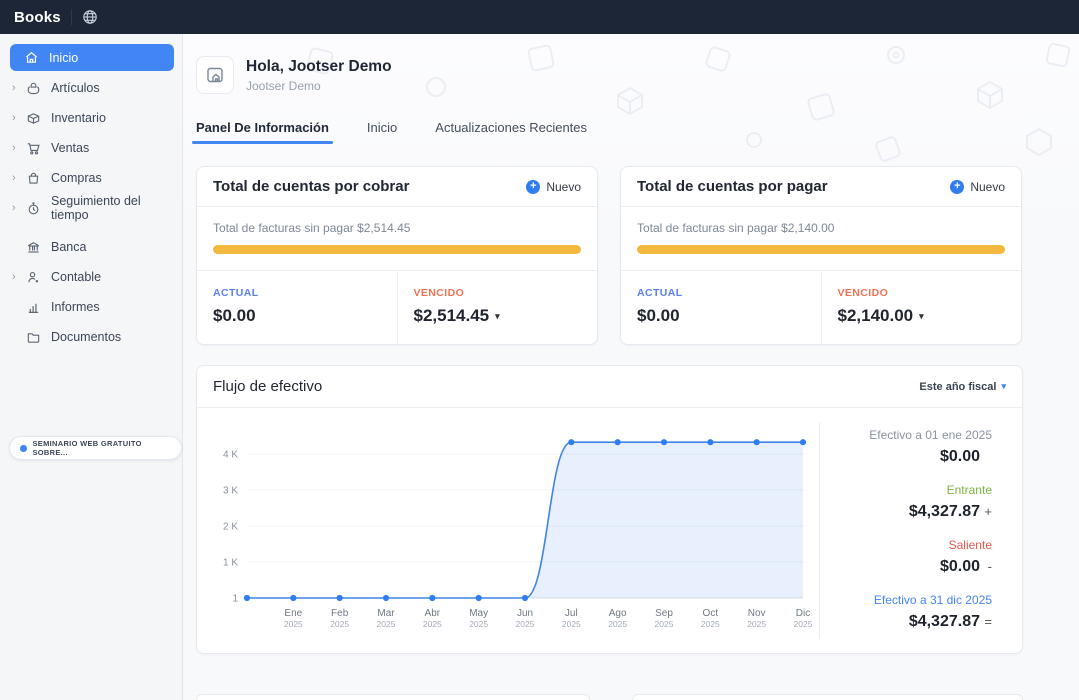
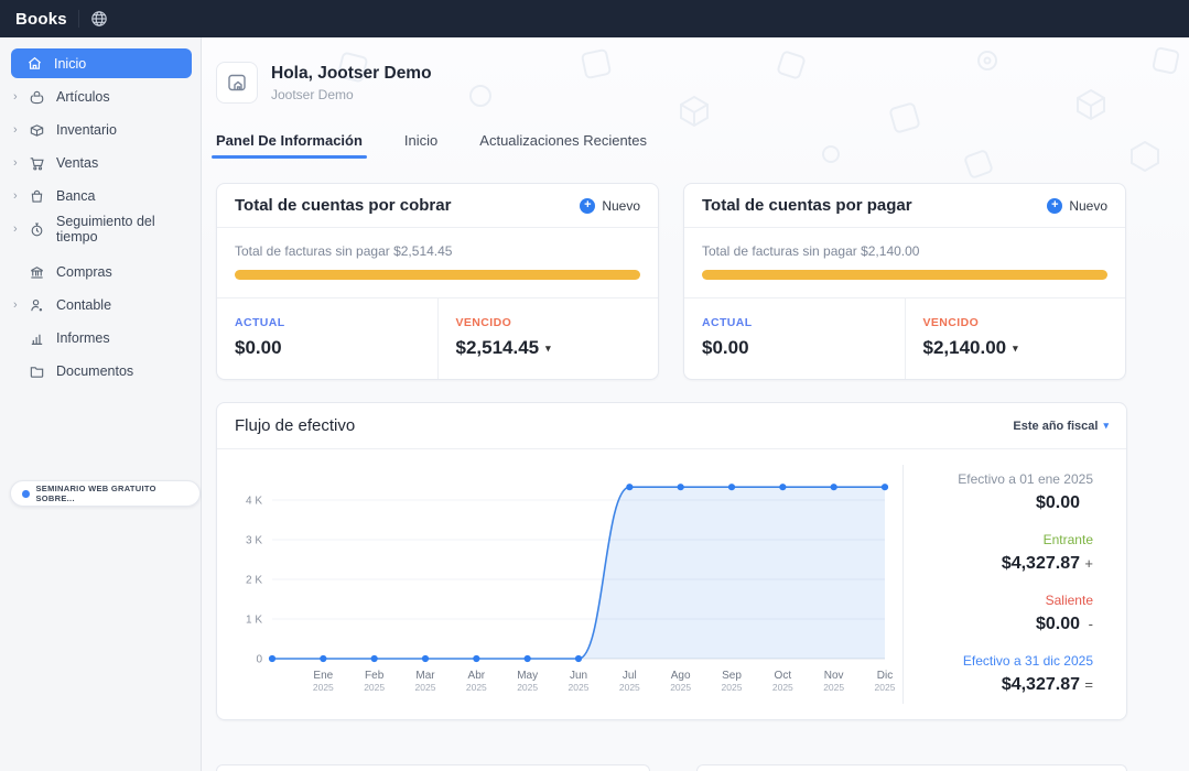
  Books
  Inicio
  ›
  Artículos
  ›
  Inventario
  ›
  Ventas
  ›
- Compras
+ Banca
  ›
  Seguimiento del tiempo
- Banca
+ Compras
  ›
  Contable
  Informes
  Documentos
  SEMINARIO WEB GRATUITO SOBRE...
  Hola, Jootser Demo
  Jootser Demo
  Panel De Información
  Inicio
  Actualizaciones Recientes
  Total de cuentas por cobrar
  +
  Nuevo
  Total de facturas sin pagar $2,514.45
  ACTUAL
  $0.00
  VENCIDO
  $2,514.45
  ▾
  Total de cuentas por pagar
  +
  Nuevo
  Total de facturas sin pagar $2,140.00
  ACTUAL
  $0.00
  VENCIDO
  $2,140.00
  ▾
  Flujo de efectivo
  Este año fiscal
  ▾
- 1
+ 0
  1 K
  2 K
  3 K
  4 K
  Ene
  2025
  Feb
  2025
  Mar
  2025
  Abr
  2025
  May
  2025
  Jun
  2025
  Jul
  2025
  Ago
  2025
  Sep
  2025
  Oct
  2025
  Nov
  2025
  Dic
  2025
  Efectivo a 01 ene 2025
  $0.00
  Entrante
  $4,327.87 +
  Saliente
  $0.00 -
  Efectivo a 31 dic 2025
  $4,327.87 =
